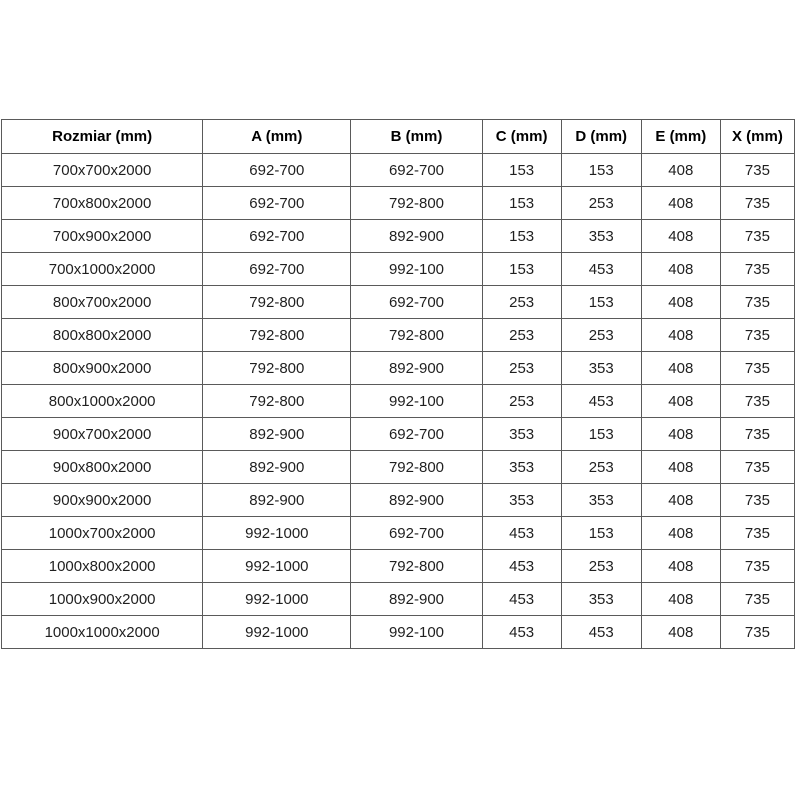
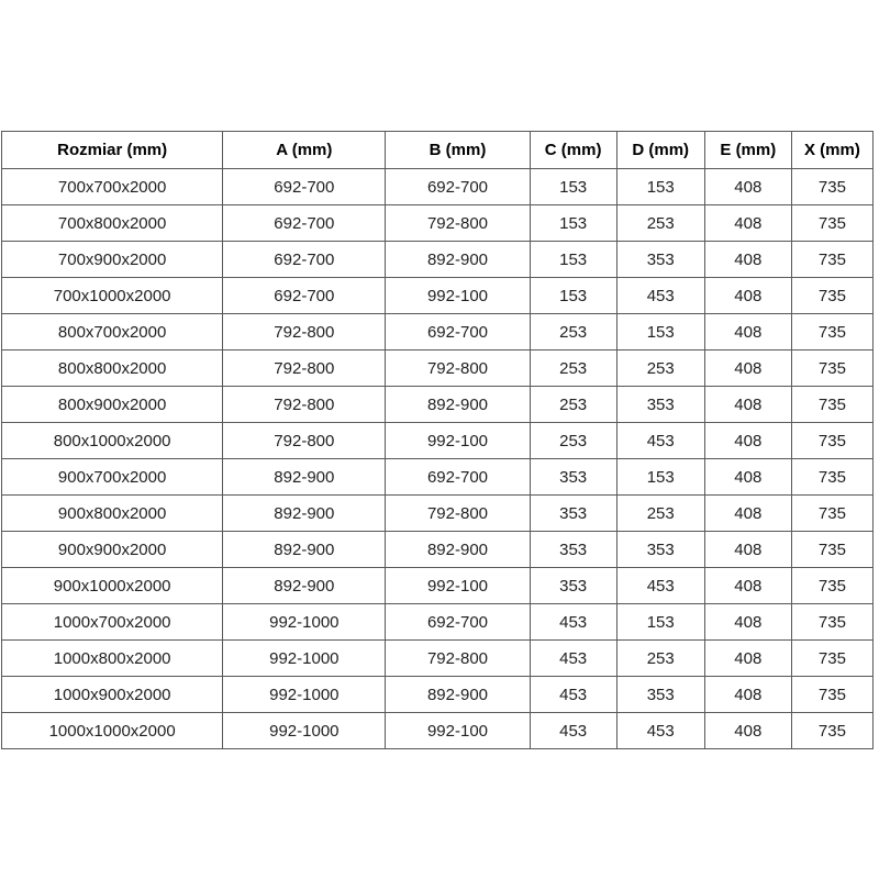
  Rozmiar (mm)	A (mm)	B (mm)	C (mm)	D (mm)	E (mm)	X (mm)
  700x700x2000	692-700	692-700	153	153	408	735
  700x800x2000	692-700	792-800	153	253	408	735
  700x900x2000	692-700	892-900	153	353	408	735
  700x1000x2000	692-700	992-100	153	453	408	735
  800x700x2000	792-800	692-700	253	153	408	735
  800x800x2000	792-800	792-800	253	253	408	735
  800x900x2000	792-800	892-900	253	353	408	735
  800x1000x2000	792-800	992-100	253	453	408	735
  900x700x2000	892-900	692-700	353	153	408	735
  900x800x2000	892-900	792-800	353	253	408	735
  900x900x2000	892-900	892-900	353	353	408	735
+ 900x1000x2000	892-900	992-100	353	453	408	735
  1000x700x2000	992-1000	692-700	453	153	408	735
  1000x800x2000	992-1000	792-800	453	253	408	735
  1000x900x2000	992-1000	892-900	453	353	408	735
  1000x1000x2000	992-1000	992-100	453	453	408	735
